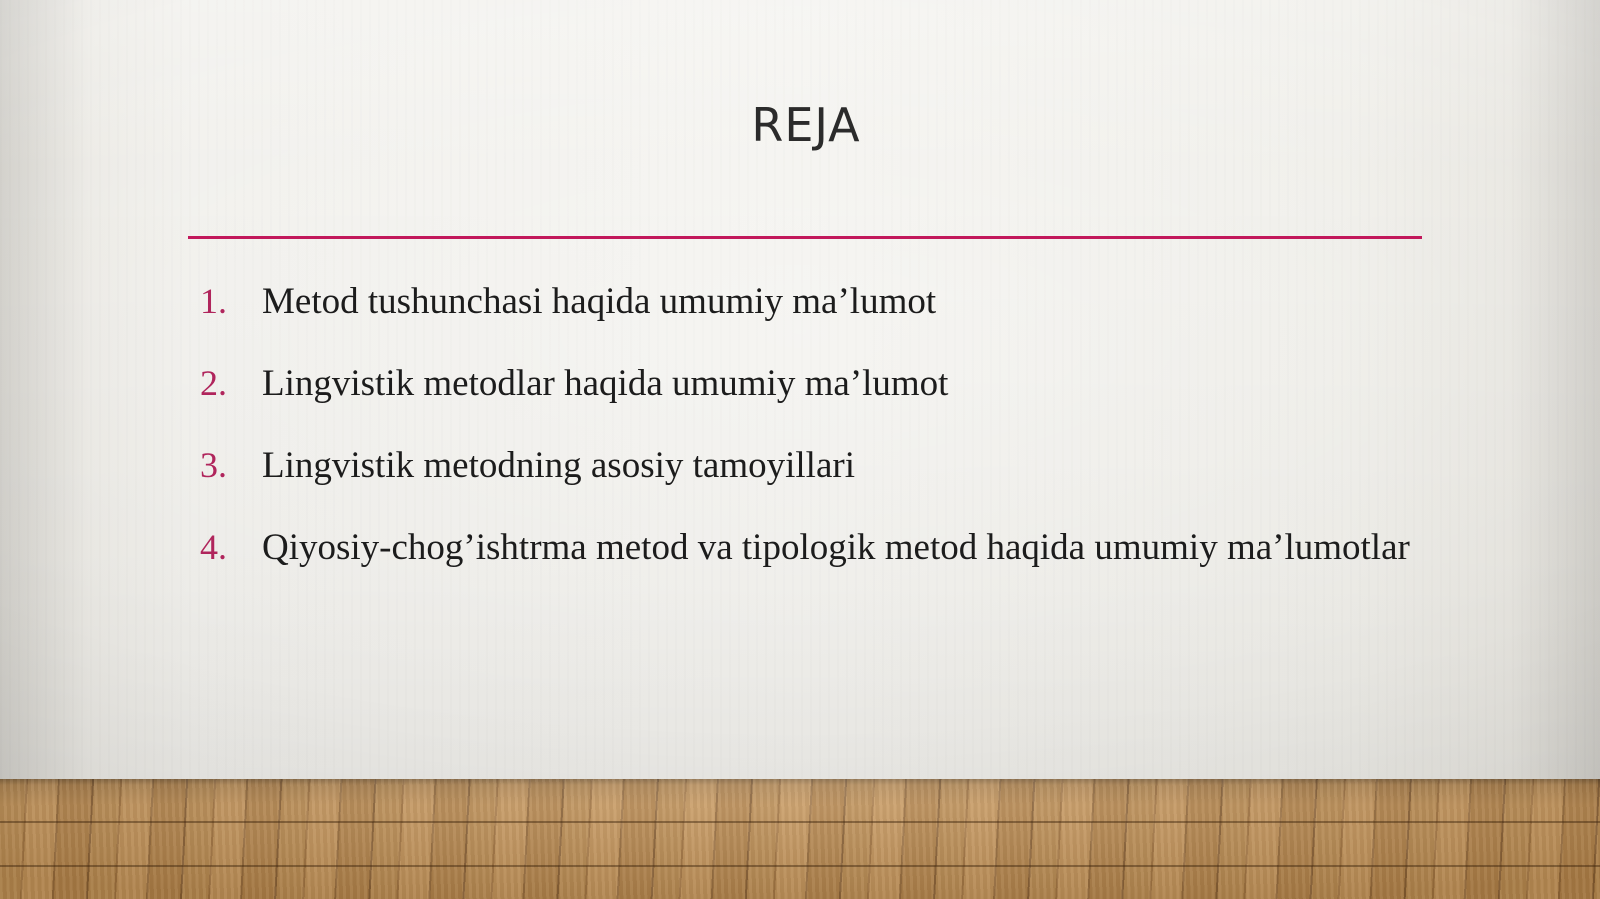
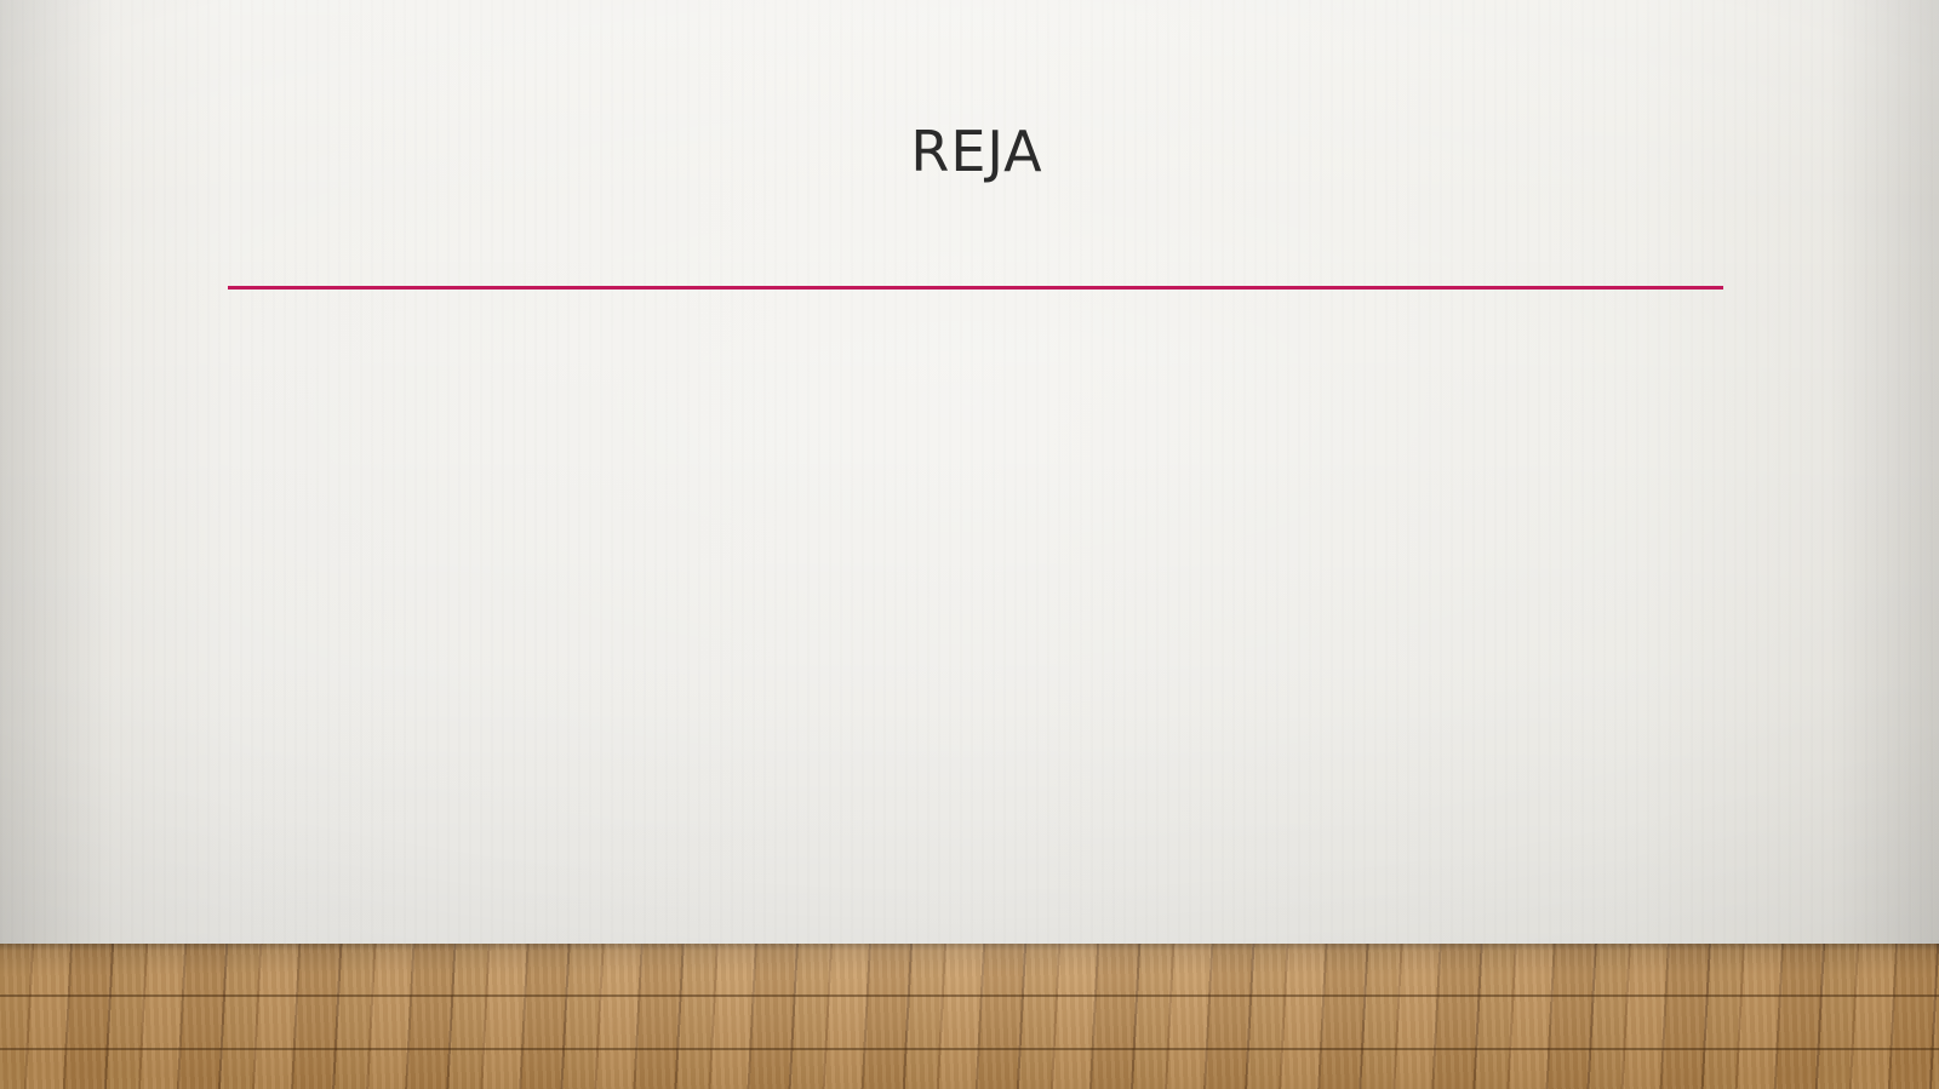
  REJA
- 1.
- Metod tushunchasi haqida umumiy ma’lumot
- 2.
- Lingvistik metodlar haqida umumiy ma’lumot
- 3.
- Lingvistik metodning asosiy tamoyillari
- 4.
- Qiyosiy-chog’ishtrma metod va tipologik metod haqida umumiy ma’lumotlar
